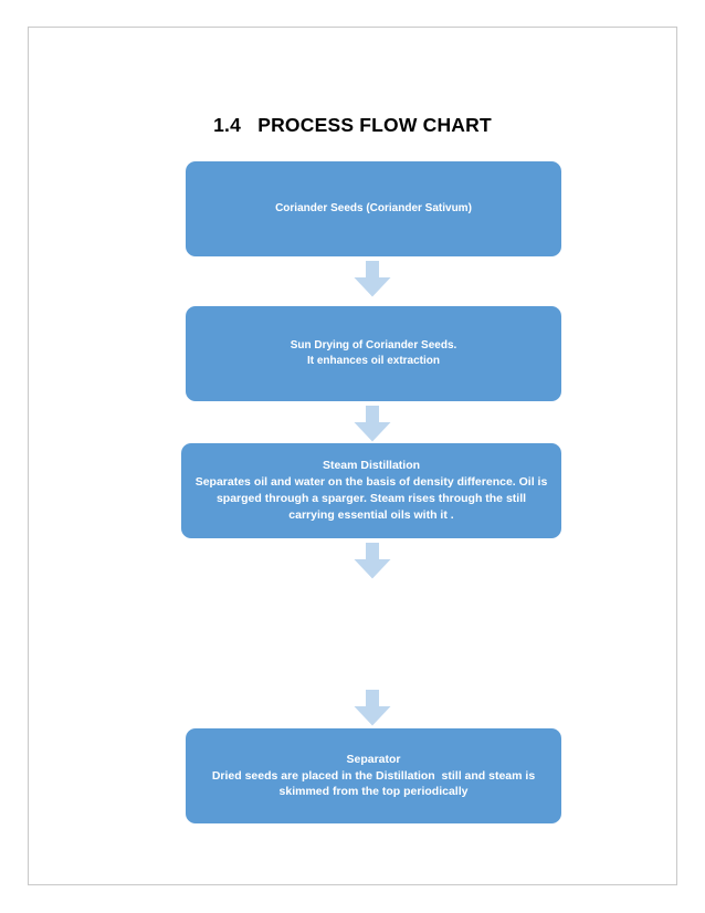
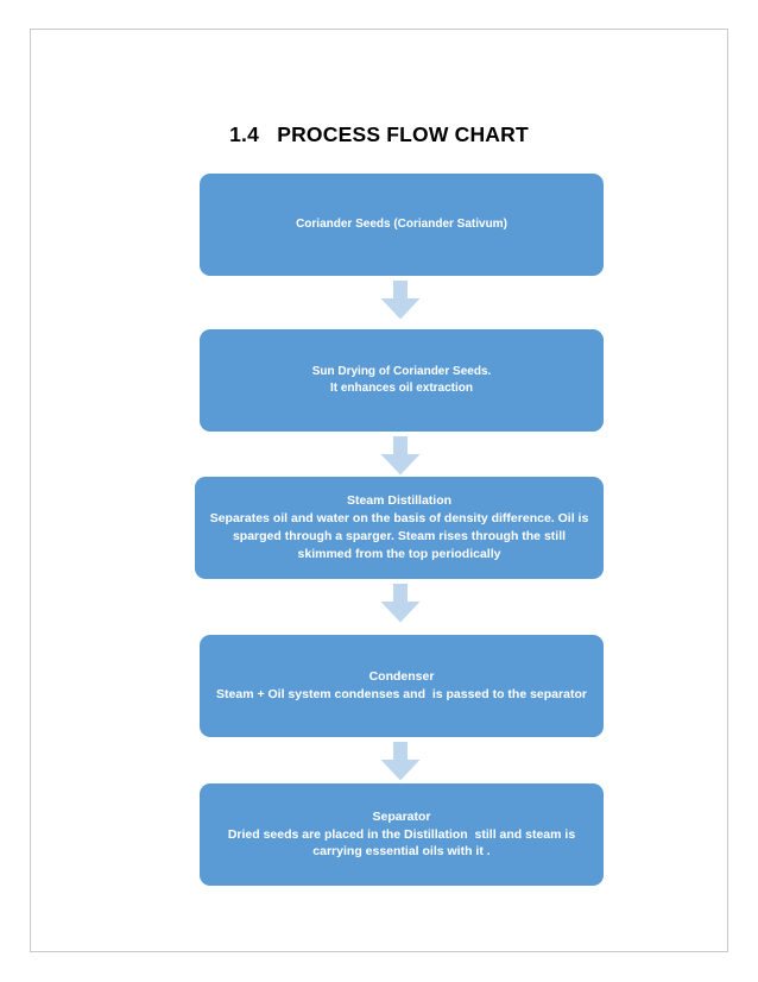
  1.4 PROCESS FLOW CHART
  Coriander Seeds (Coriander Sativum)
  Sun Drying of Coriander Seeds.
  It enhances oil extraction
  Steam Distillation
  Separates oil and water on the basis of density difference. Oil is
  sparged through a sparger. Steam rises through the still
- carrying essential oils with it .
+ skimmed from the top periodically
+ Condenser
+ Steam + Oil system condenses and is passed to the separator
  Separator
  Dried seeds are placed in the Distillation still and steam is
- skimmed from the top periodically
+ carrying essential oils with it .
